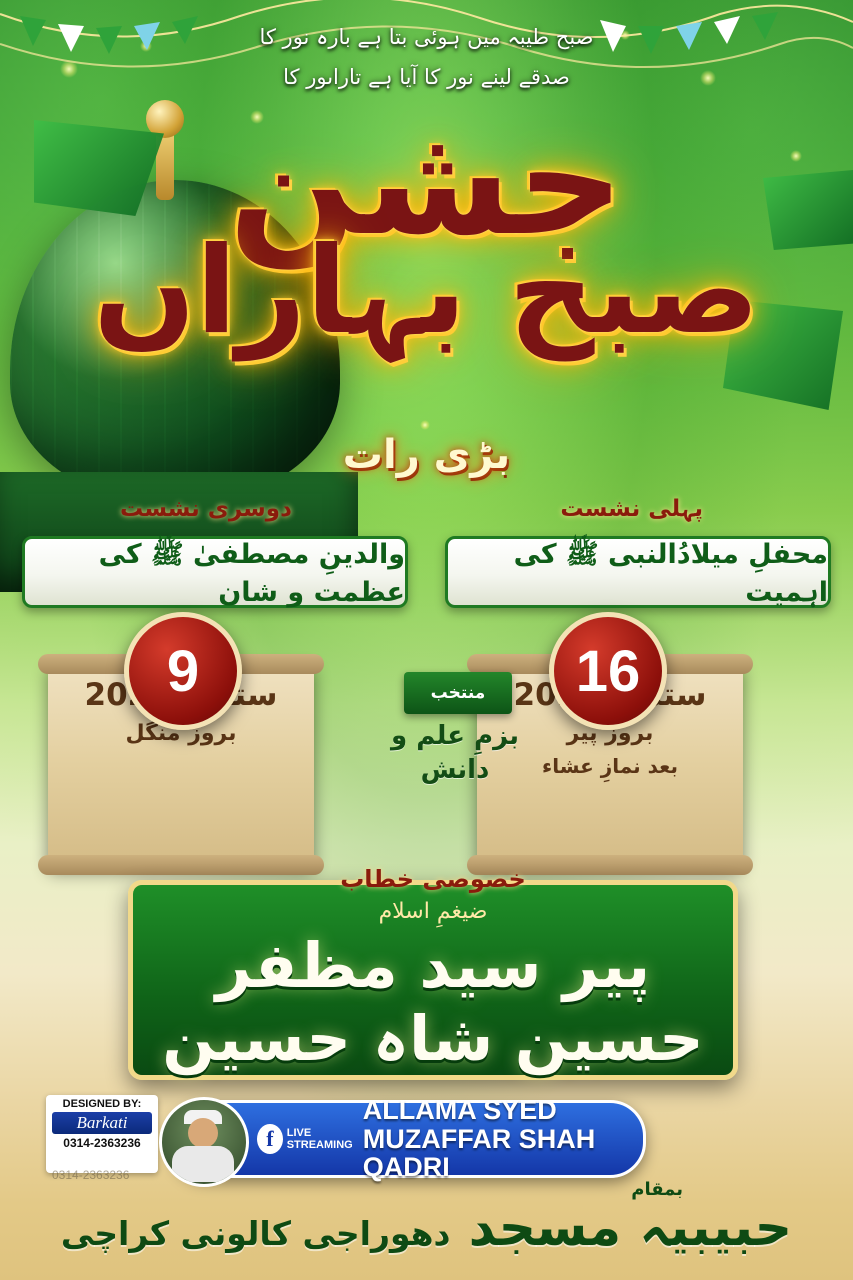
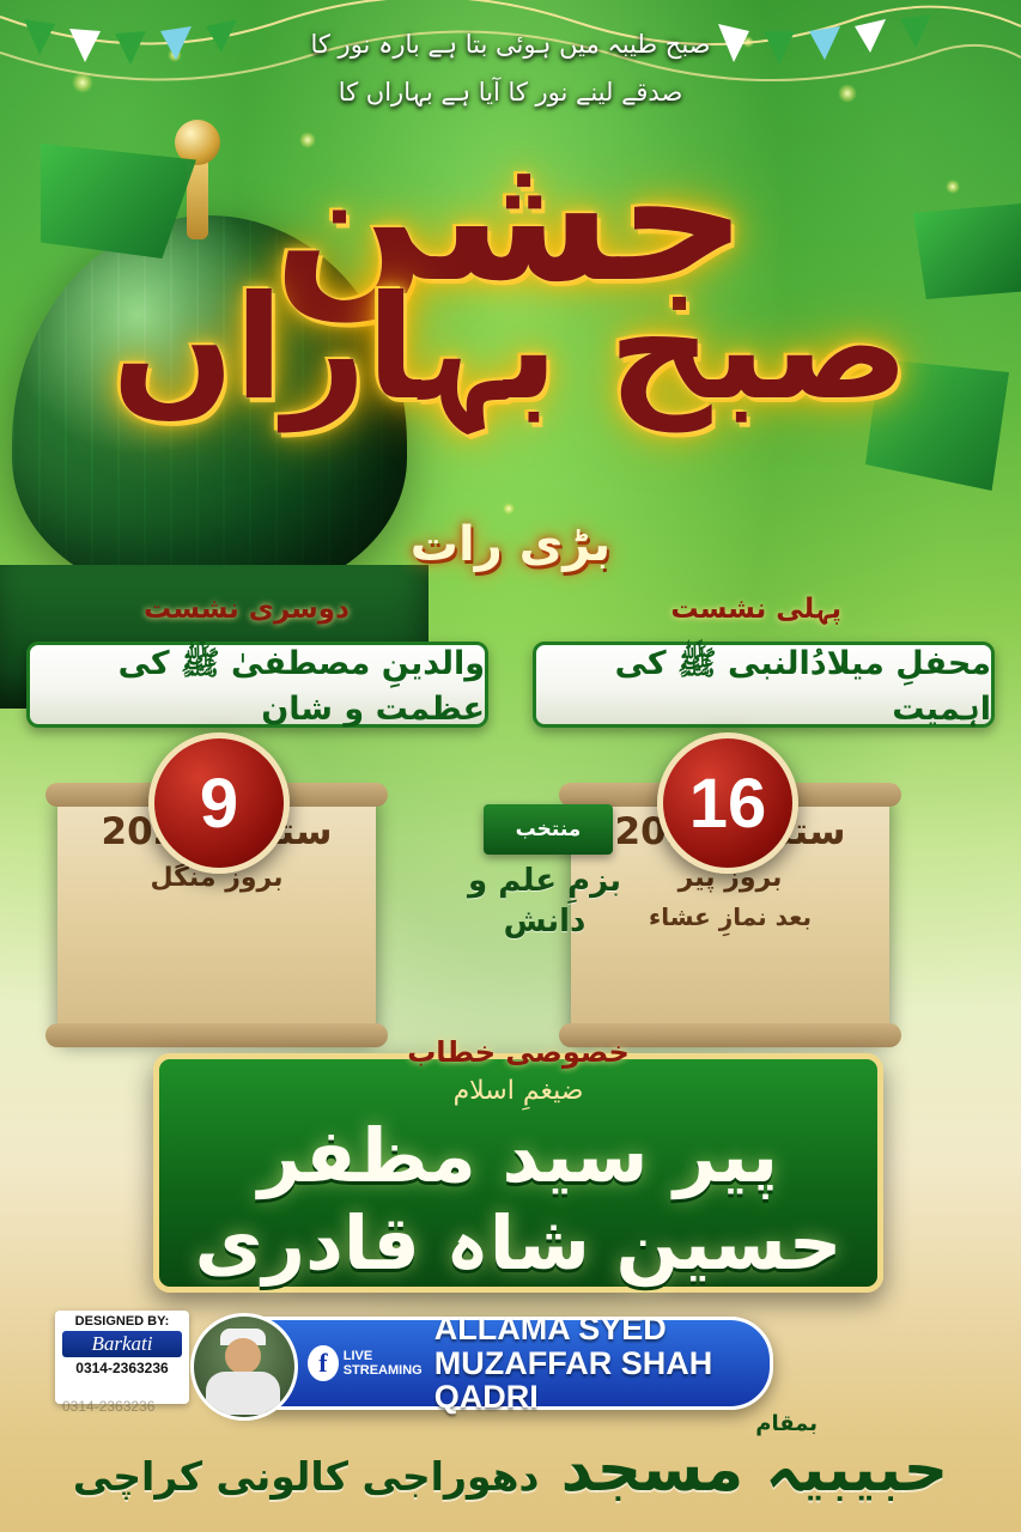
  صبح طیبہ میں ہوئی بتا ہے بارہ نور کا
- صدقے لینے نور کا آیا ہے تاراںور کا
+ صدقے لینے نور کا آیا ہے بہاراں کا
  جشن
  صبح بہاراں
  بڑی رات
  پہلی نشست
  محفلِ میلادُالنبی ﷺ کی اہمیت
  دوسری نشست
  والدینِ مصطفیٰ ﷺ کی عظمت و شان
  بروز پیر
  بعد نمازِ عشاء
  16
  بروز منگل
  9
  منتخب
  بزمِ علم و دانش
  خصوصی خطاب
  ضیغمِ اسلام
- پیر سید مظفر حسین شاہ حسین
+ پیر سید مظفر حسین شاہ قادری
  DESIGNED BY:
  Barkati
  0314-2363236
  0314-2363236
  f
  LIVE
  STREAMING
  ALLAMA SYED
  MUZAFFAR SHAH QADRI
  بمقام
  حبیبیہ مسجد دھوراجی کالونی کراچی
